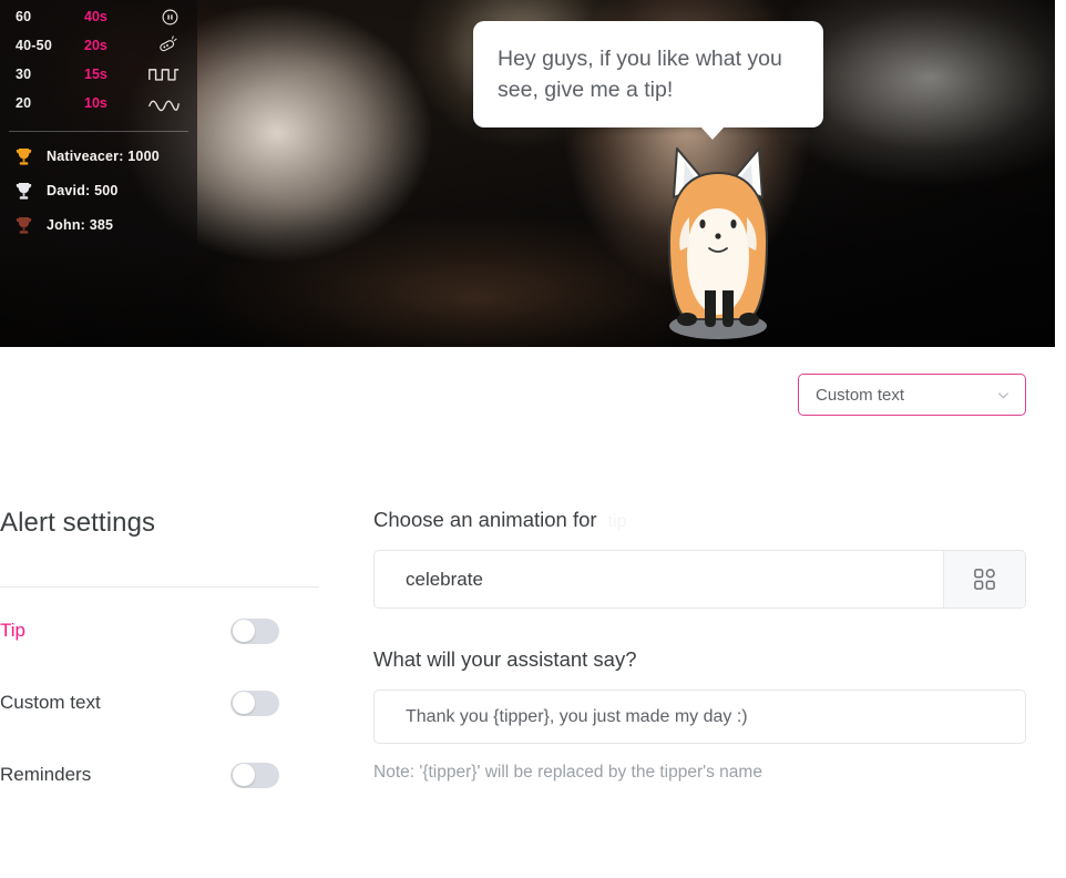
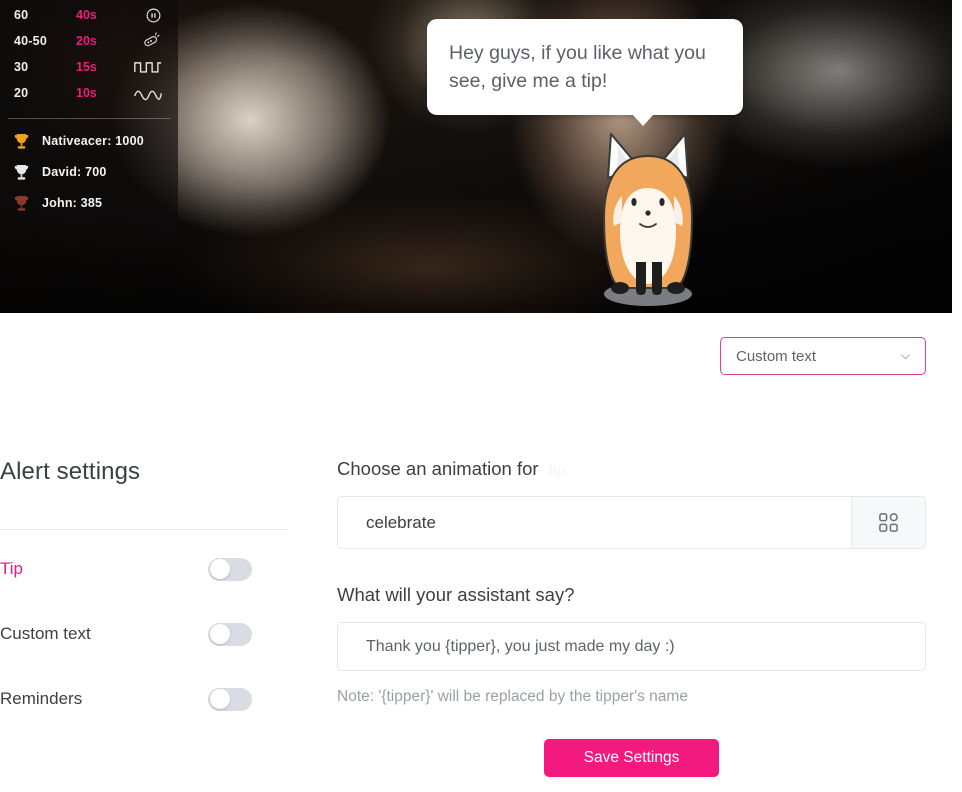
  60
  40s
  40-50
  20s
  30
  15s
  20
  10s
  Nativeacer: 1000
- David: 500
+ David: 700
  John: 385
  Hey guys, if you like what you see, give me a tip!
  Custom text
  Alert settings
  Tip
  Custom text
  Reminders
  Choose an animation for
  celebrate
  What will your assistant say?
  Thank you {tipper}, you just made my day :)
  Note: '{tipper}' will be replaced by the tipper's name
+ Save Settings
